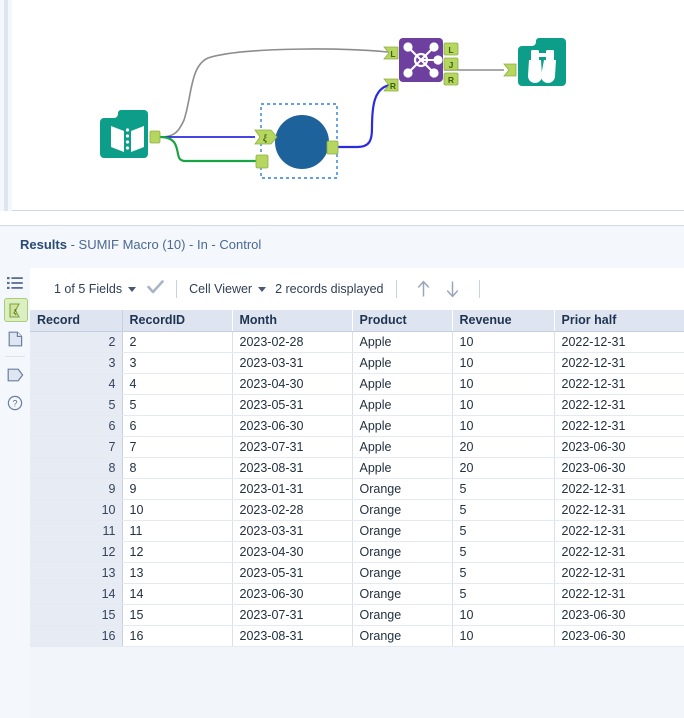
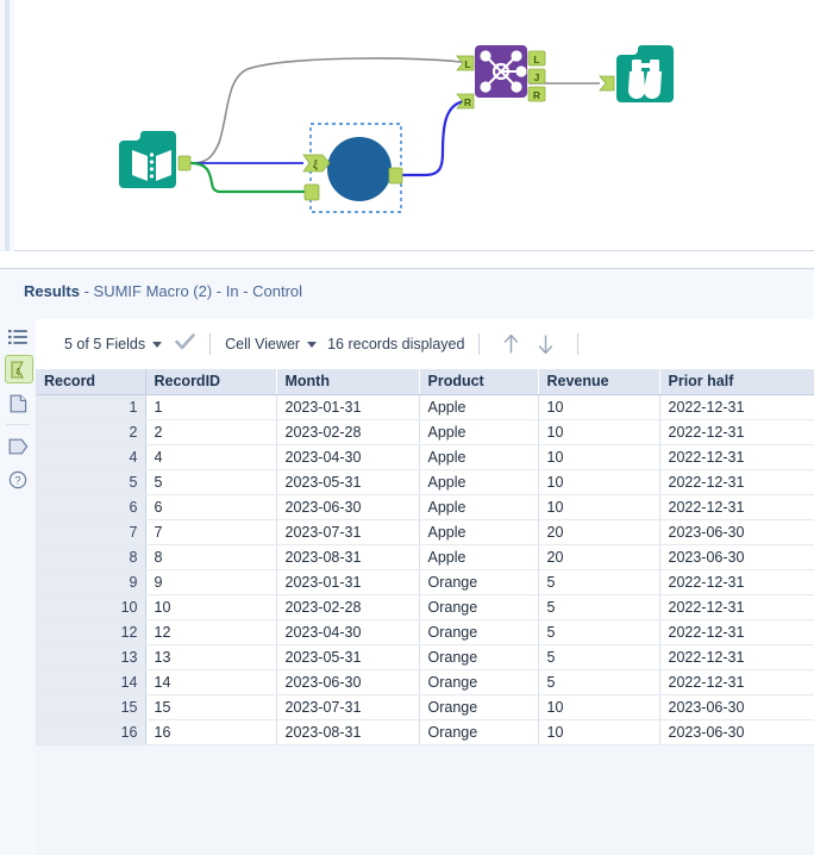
  ξ
  L
  R
  L
  J
  R
- Results - SUMIF Macro (10) - In - Control
+ Results - SUMIF Macro (2) - In - Control
  ξ
  ?
- 1 of 5 Fields
+ 5 of 5 Fields
  Cell Viewer
- 2 records displayed
+ 16 records displayed
  Record	RecordID	Month	Product	Revenue	Prior half
+ 1	1	2023-01-31	Apple	10	2022-12-31
  2	2	2023-02-28	Apple	10	2022-12-31
- 3	3	2023-03-31	Apple	10	2022-12-31
  4	4	2023-04-30	Apple	10	2022-12-31
  5	5	2023-05-31	Apple	10	2022-12-31
  6	6	2023-06-30	Apple	10	2022-12-31
  7	7	2023-07-31	Apple	20	2023-06-30
  8	8	2023-08-31	Apple	20	2023-06-30
  9	9	2023-01-31	Orange	5	2022-12-31
  10	10	2023-02-28	Orange	5	2022-12-31
- 11	11	2023-03-31	Orange	5	2022-12-31
  12	12	2023-04-30	Orange	5	2022-12-31
  13	13	2023-05-31	Orange	5	2022-12-31
  14	14	2023-06-30	Orange	5	2022-12-31
  15	15	2023-07-31	Orange	10	2023-06-30
  16	16	2023-08-31	Orange	10	2023-06-30
